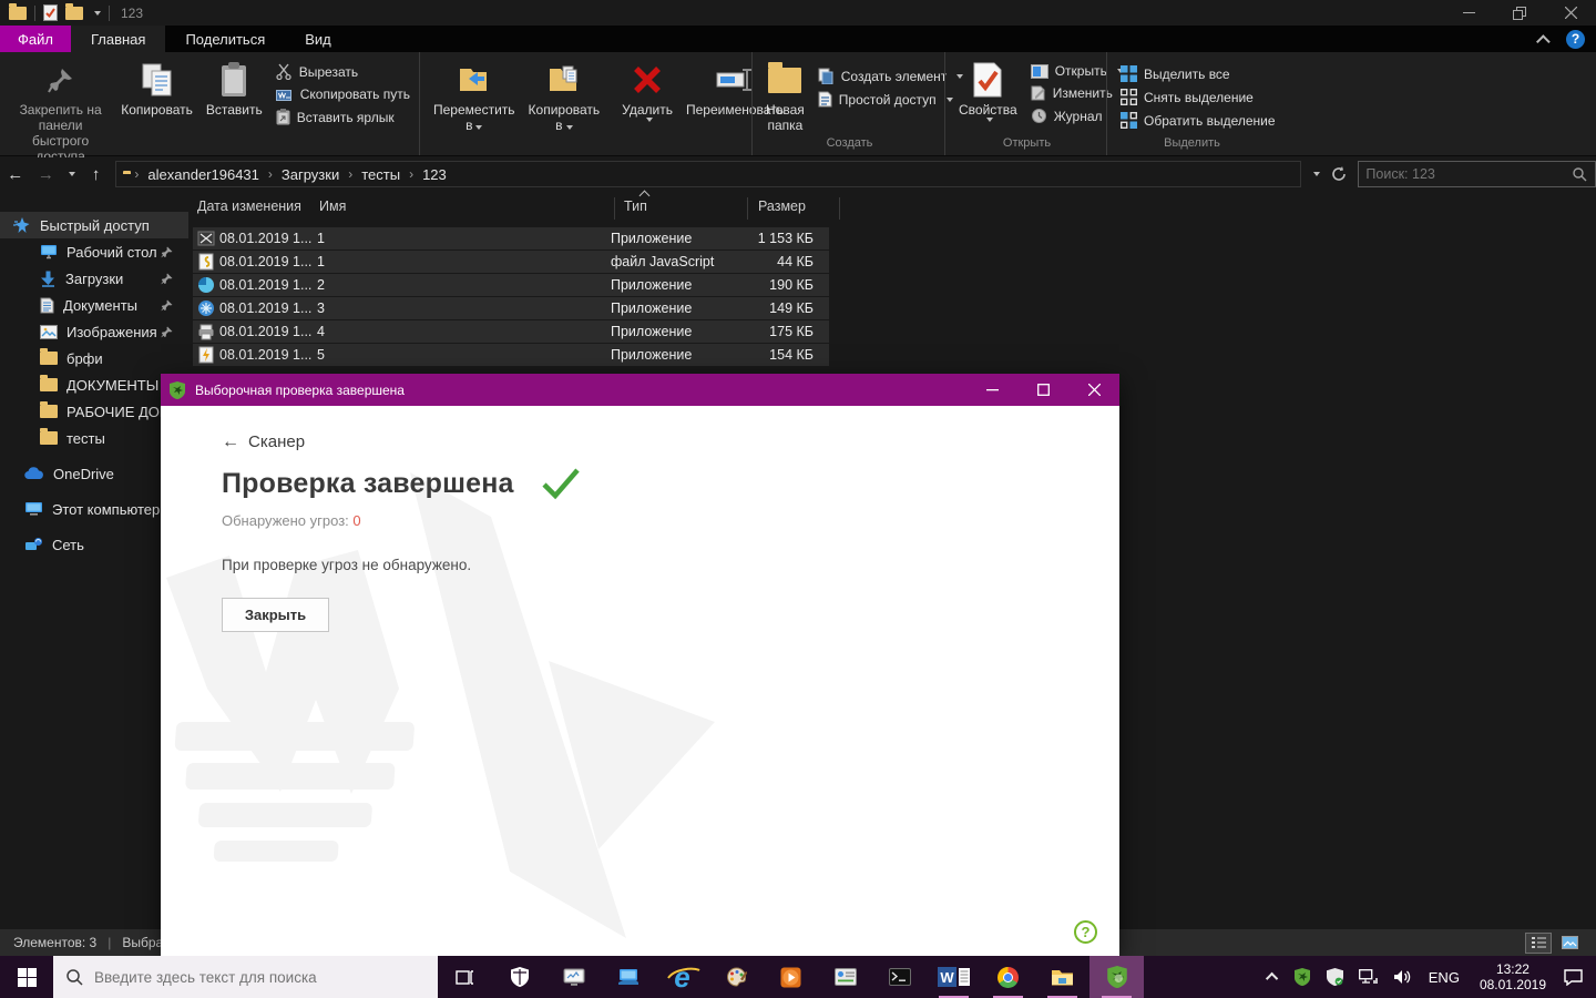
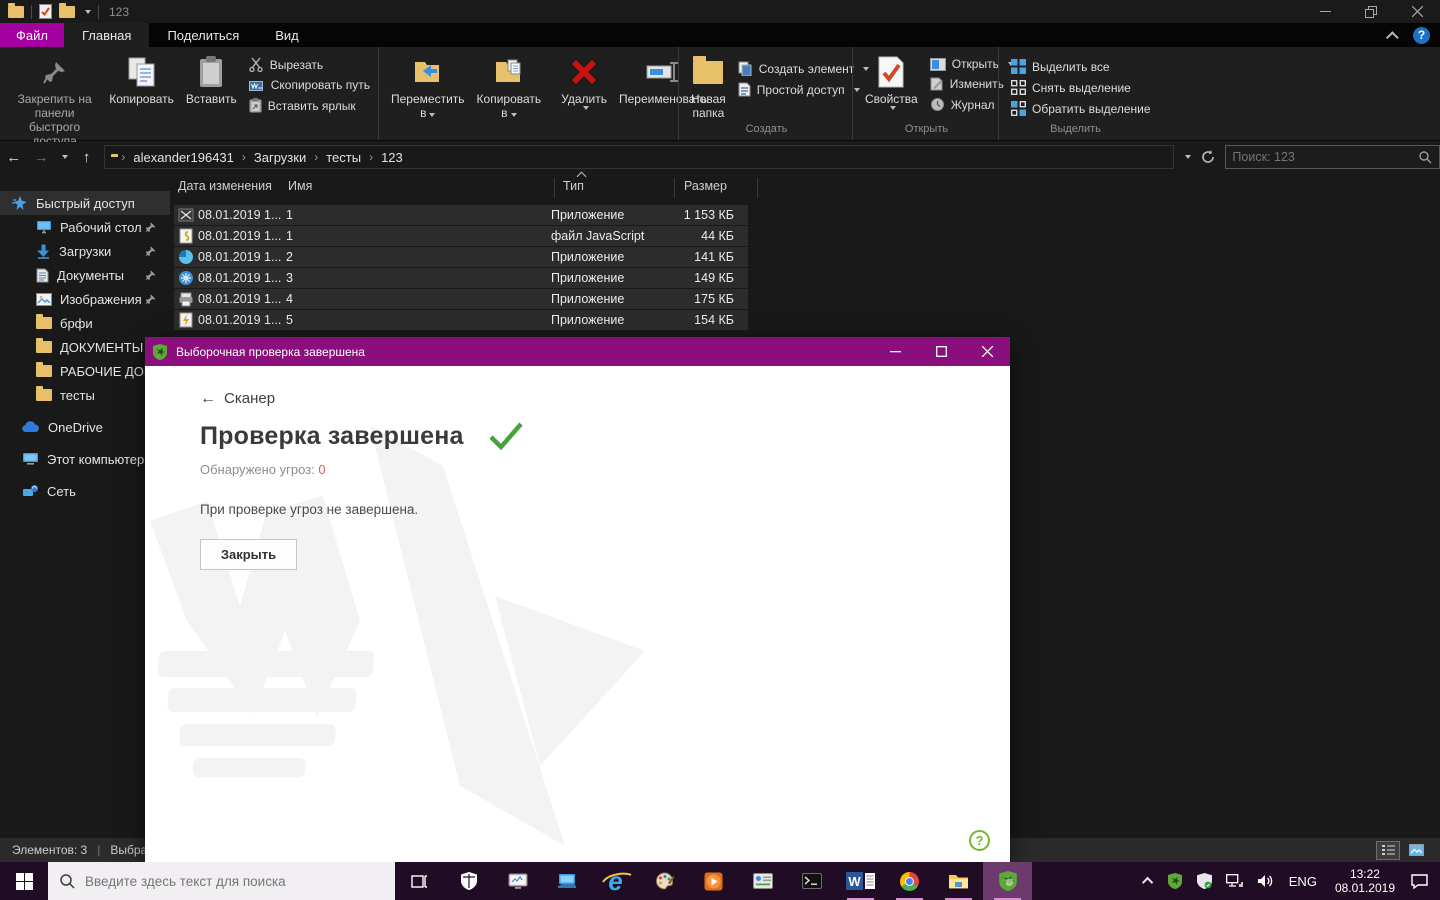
  123
  Файл
  Главная
  Поделиться
  Вид
  ?
  Закрепить на панели
  быстрого доступа
  Копировать
  Вставить
  Вырезать
  Скопировать путь
  Вставить ярлык
  Переместить
  в
  Копировать
  в
  Удалить
  Переименовать
  Новая
  папка
  Создать элемент
  Простой доступ
  Создать
  Свойства
  Открыть
  Изменить
  Журнал
  Открыть
  Выделить все
  Снять выделение
  Обратить выделение
  Выделить
  ←
  →
  ↑
  ›
  alexander196431
  ›
  Загрузки
  ›
  тесты
  ›
  123
  Поиск: 123
  Быстрый доступ
  Рабочий стол
  Загрузки
  Документы
  Изображения
  брфи
  ДОКУМЕНТЫ
  РАБОЧИЕ ДО
  тесты
  OneDrive
  Этот компьютер
  Сеть
  Дата изменения
  Имя
  Тип
  Размер
  08.01.2019 1...
  1
  Приложение
  1 153 КБ
  08.01.2019 1...
  1
  файл JavaScript
  44 КБ
  08.01.2019 1...
  2
  Приложение
- 190 КБ
+ 141 КБ
  08.01.2019 1...
  3
  Приложение
  149 КБ
  08.01.2019 1...
  4
  Приложение
  175 КБ
  08.01.2019 1...
  5
  Приложение
  154 КБ
  Элементов: 3
  |
  Выбра
  Выборочная проверка завершена
  ←
  Сканер
  Проверка завершена
  Обнаружено угроз: 0
- При проверке угроз не обнаружено.
+ При проверке угроз не завершена.
  Закрыть
  ?
  Введите здесь текст для поиска
  e
  W
  ENG
  13:22
  08.01.2019
